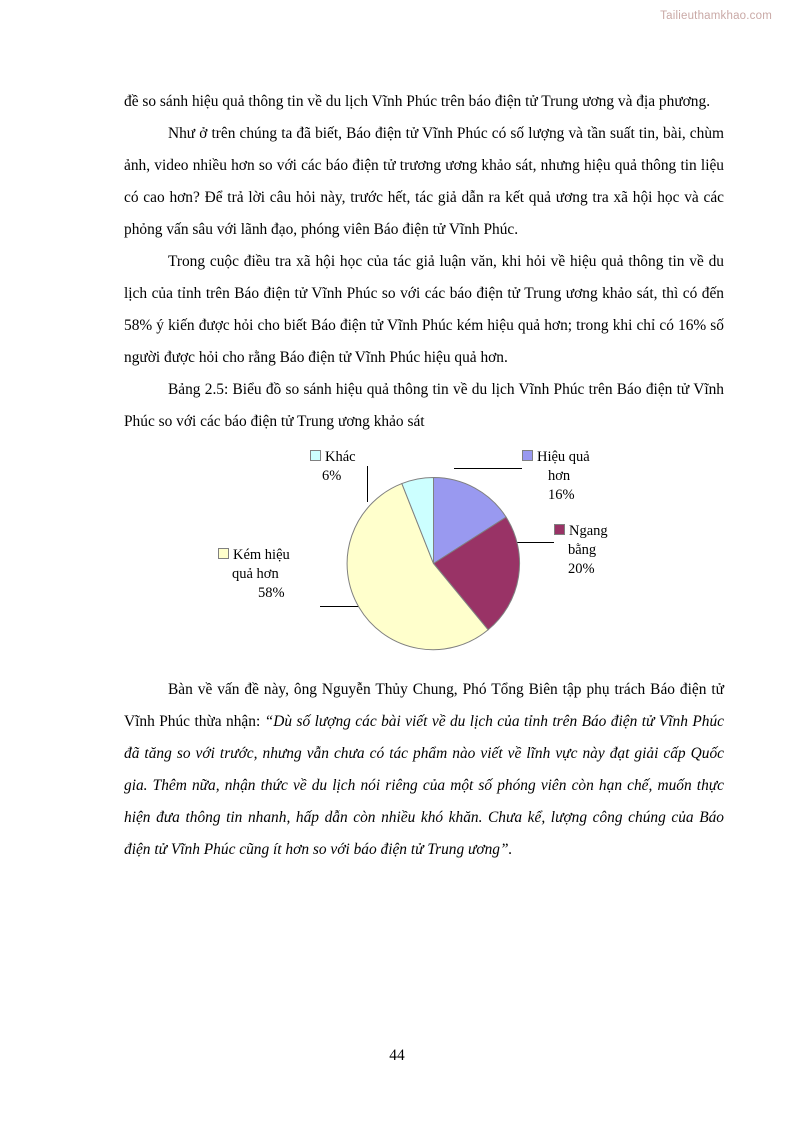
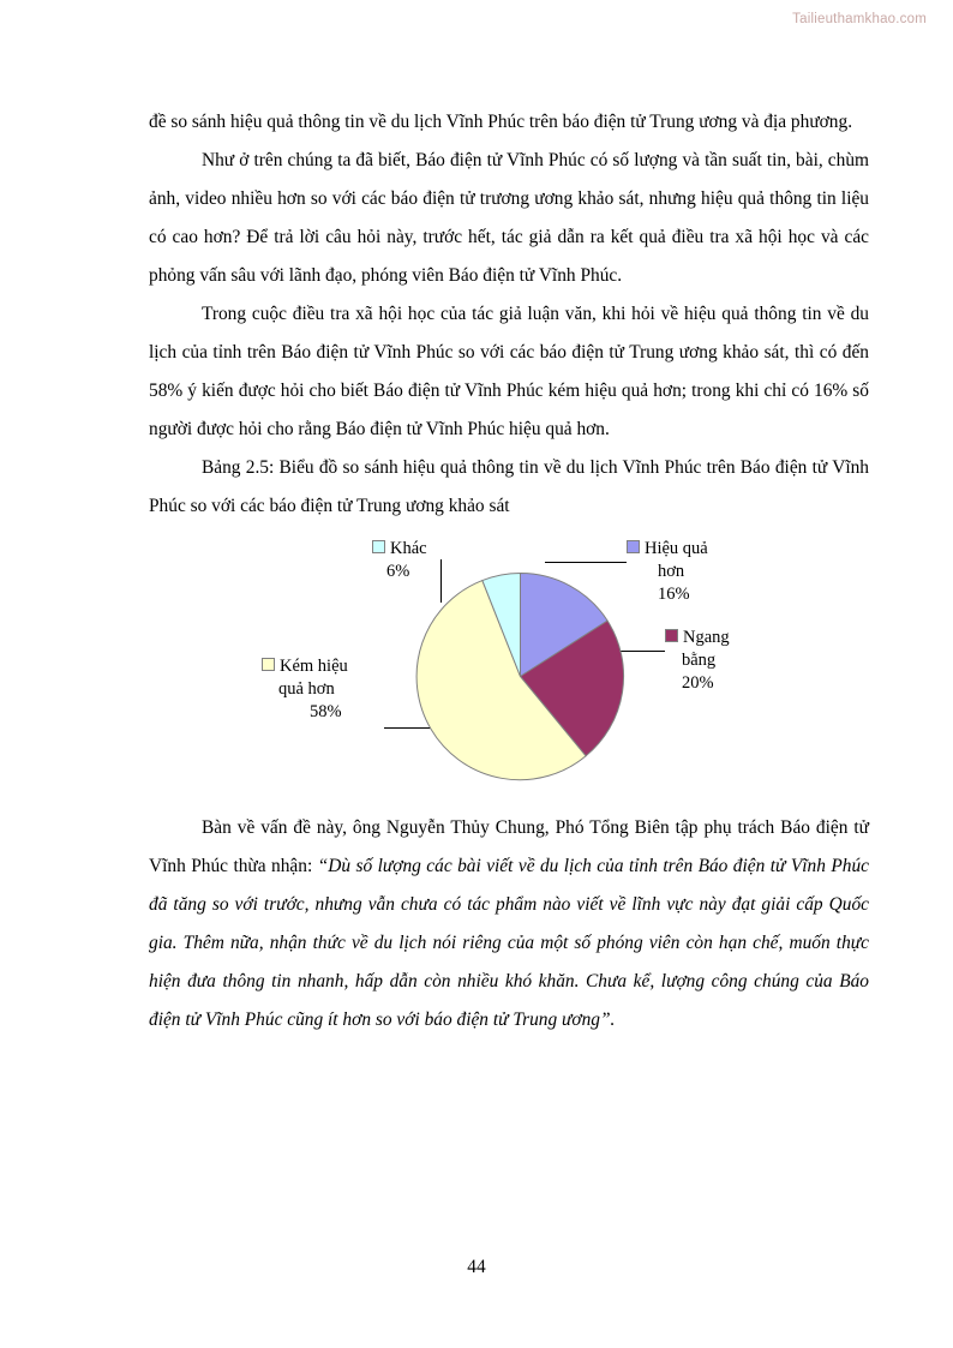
  Tailieuthamkhao.com
  đề so sánh hiệu quả thông tin về du lịch Vĩnh Phúc trên báo điện tử Trung ương và địa phương.
- Như ở trên chúng ta đã biết, Báo điện tử Vĩnh Phúc có số lượng và tần suất tin, bài, chùm ảnh, video nhiều hơn so với các báo điện tử trương ương khảo sát, nhưng hiệu quả thông tin liệu có cao hơn? Để trả lời câu hỏi này, trước hết, tác giả dẫn ra kết quả ương tra xã hội học và các phỏng vấn sâu với lãnh đạo, phóng viên Báo điện tử Vĩnh Phúc.
+ Như ở trên chúng ta đã biết, Báo điện tử Vĩnh Phúc có số lượng và tần suất tin, bài, chùm ảnh, video nhiều hơn so với các báo điện tử trương ương khảo sát, nhưng hiệu quả thông tin liệu có cao hơn? Để trả lời câu hỏi này, trước hết, tác giả dẫn ra kết quả điều tra xã hội học và các phỏng vấn sâu với lãnh đạo, phóng viên Báo điện tử Vĩnh Phúc.
  Trong cuộc điều tra xã hội học của tác giả luận văn, khi hỏi về hiệu quả thông tin về du lịch của tỉnh trên Báo điện tử Vĩnh Phúc so với các báo điện tử Trung ương khảo sát, thì có đến 58% ý kiến được hỏi cho biết Báo điện tử Vĩnh Phúc kém hiệu quả hơn; trong khi chỉ có 16% số người được hỏi cho rằng Báo điện tử Vĩnh Phúc hiệu quả hơn.
  Bảng 2.5: Biểu đồ so sánh hiệu quả thông tin về du lịch Vĩnh Phúc trên Báo điện tử Vĩnh Phúc so với các báo điện tử Trung ương khảo sát
  Khác
  6%
  Hiệu quả
  hơn
  16%
  Ngang
  bằng
  20%
  Kém hiệu
  quả hơn
  58%
  Bàn về vấn đề này, ông Nguyễn Thủy Chung, Phó Tổng Biên tập phụ trách Báo điện tử Vĩnh Phúc thừa nhận: “Dù số lượng các bài viết về du lịch của tỉnh trên Báo điện tử Vĩnh Phúc đã tăng so với trước, nhưng vẫn chưa có tác phẩm nào viết về lĩnh vực này đạt giải cấp Quốc gia. Thêm nữa, nhận thức về du lịch nói riêng của một số phóng viên còn hạn chế, muốn thực hiện đưa thông tin nhanh, hấp dẫn còn nhiều khó khăn. Chưa kể, lượng công chúng của Báo điện tử Vĩnh Phúc cũng ít hơn so với báo điện tử Trung ương”.
  44
